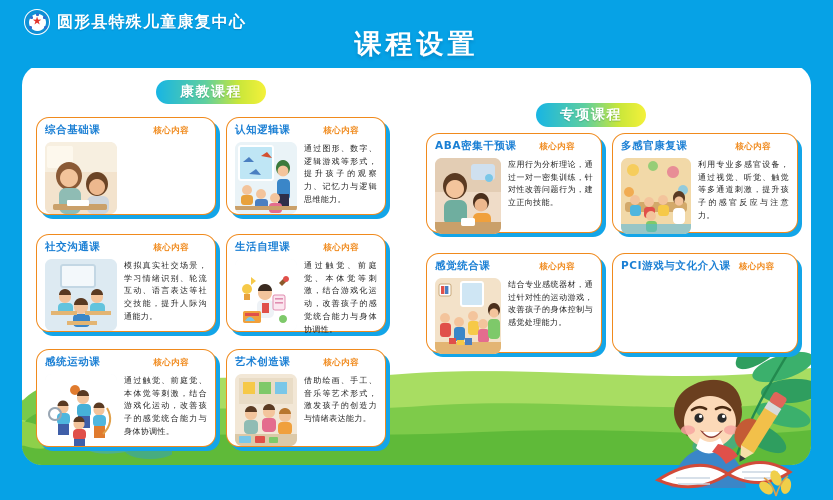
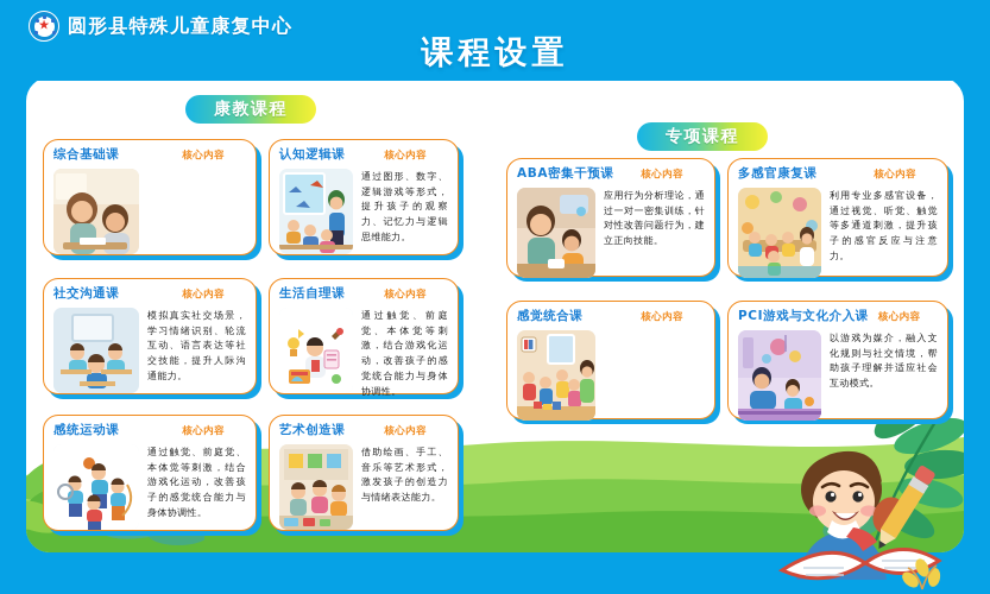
  圆形县特殊儿童康复中心
  课程设置
  康教课程
  专项课程
  综合基础课
  核心内容
  认知逻辑课
  核心内容
  通过图形、数字、逻辑游戏等形式，提升孩子的观察力、记忆力与逻辑思维能力。
  社交沟通课
  核心内容
  模拟真实社交场景，学习情绪识别、轮流互动、语言表达等社交技能，提升人际沟通能力。
  生活自理课
  核心内容
  通过触觉、前庭觉、本体觉等刺激，结合游戏化运动，改善孩子的感觉统合能力与身体协调性。
  感统运动课
  核心内容
  通过触觉、前庭觉、本体觉等刺激，结合游戏化运动，改善孩子的感觉统合能力与身体协调性。
  艺术创造课
  核心内容
  借助绘画、手工、音乐等艺术形式，激发孩子的创造力与情绪表达能力。
  ABA密集干预课
  核心内容
  应用行为分析理论，通过一对一密集训练，针对性改善问题行为，建立正向技能。
  多感官康复课
  核心内容
  利用专业多感官设备，通过视觉、听觉、触觉等多通道刺激，提升孩子的感官反应与注意力。
  感觉统合课
  核心内容
- 结合专业感统器材，通过针对性的运动游戏，改善孩子的身体控制与感觉处理能力。
  PCI游戏与文化介入课
  核心内容
+ 以游戏为媒介，融入文化规则与社交情境，帮助孩子理解并适应社会互动模式。
